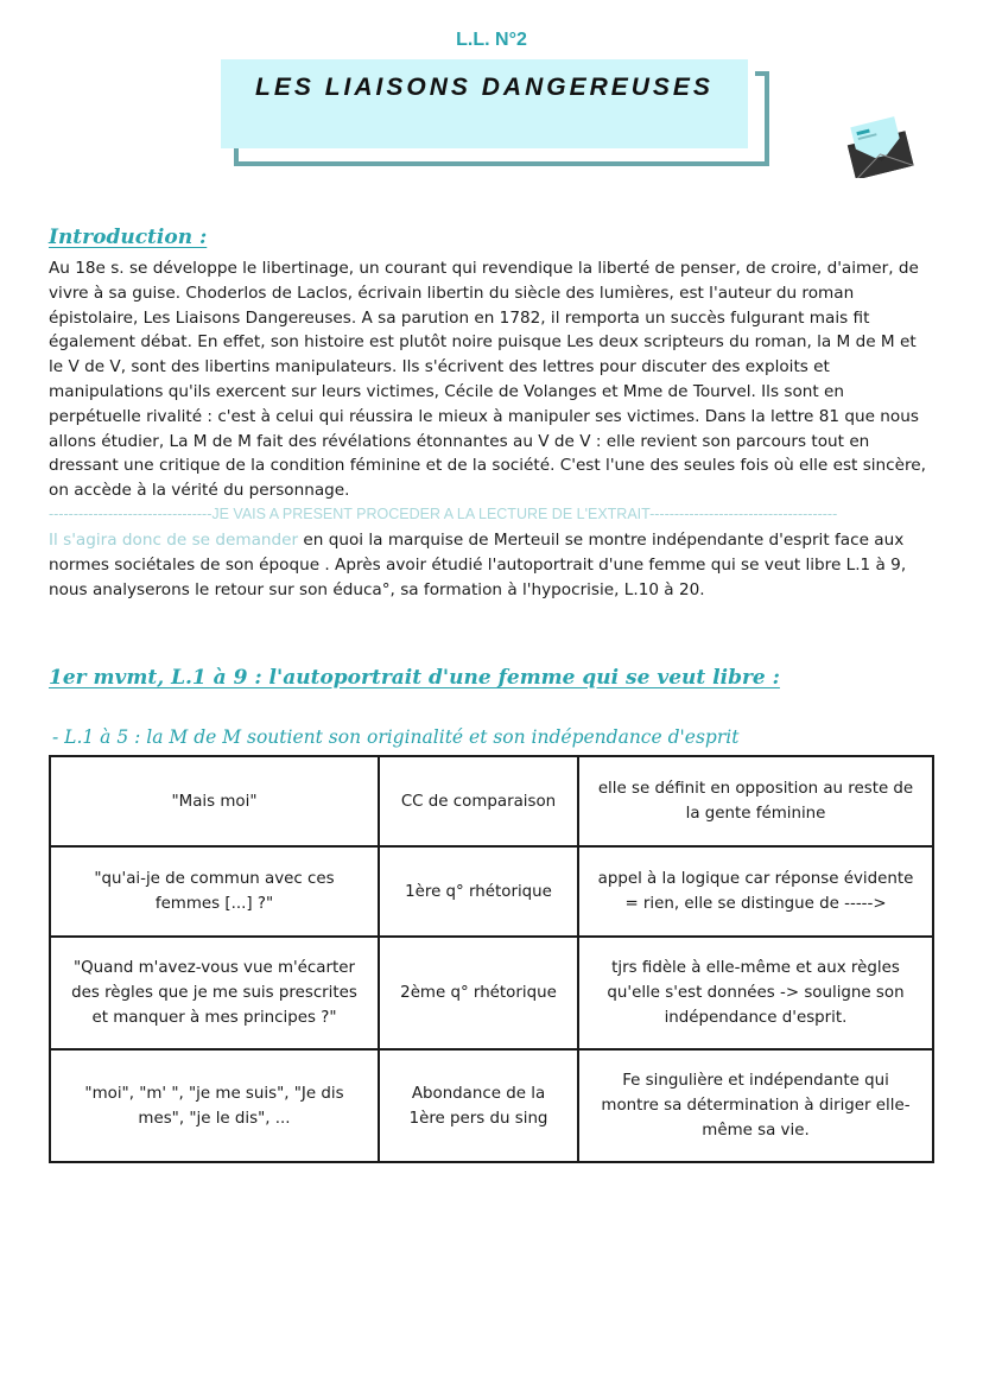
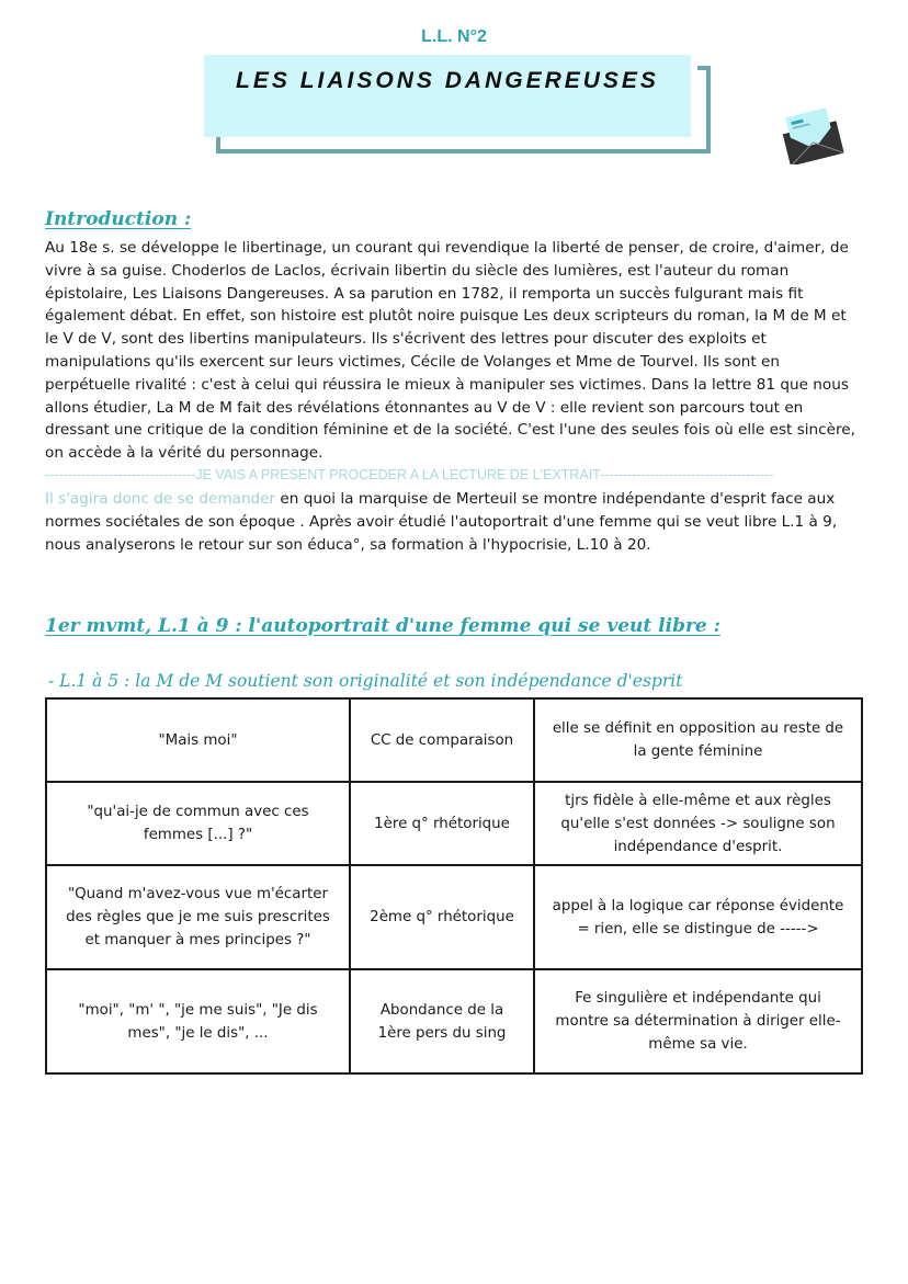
  L.L. N°2
  LES LIAISONS DANGEREUSES
  Introduction :
  Au 18e s. se développe le libertinage, un courant qui revendique la liberté de penser, de croire, d'aimer, de vivre à sa guise. Choderlos de Laclos, écrivain libertin du siècle des lumières, est l'auteur du roman épistolaire, Les Liaisons Dangereuses. A sa parution en 1782, il remporta un succès fulgurant mais fit également débat. En effet, son histoire est plutôt noire puisque Les deux scripteurs du roman, la M de M et le V de V, sont des libertins manipulateurs. Ils s'écrivent des lettres pour discuter des exploits et manipulations qu'ils exercent sur leurs victimes, Cécile de Volanges et Mme de Tourvel. Ils sont en perpétuelle rivalité : c'est à celui qui réussira le mieux à manipuler ses victimes. Dans la lettre 81 que nous allons étudier, La M de M fait des révélations étonnantes au V de V : elle revient son parcours tout en dressant une critique de la condition féminine et de la société. C'est l'une des seules fois où elle est sincère, on accède à la vérité du personnage.
  ---------------------------------JE VAIS A PRESENT PROCEDER A LA LECTURE DE L'EXTRAIT--------------------------------------
  Il s'agira donc de se demander en quoi la marquise de Merteuil se montre indépendante d'esprit face aux normes sociétales de son époque . Après avoir étudié l'autoportrait d'une femme qui se veut libre L.1 à 9, nous analyserons le retour sur son éduca°, sa formation à l'hypocrisie, L.10 à 20.
  1er mvmt, L.1 à 9 : l'autoportrait d'une femme qui se veut libre :
  - L.1 à 5 : la M de M soutient son originalité et son indépendance d'esprit
  "Mais moi"	CC de comparaison	elle se définit en opposition au reste de la gente féminine
- "qu'ai-je de commun avec ces femmes [...] ?"	1ère q° rhétorique	appel à la logique car réponse évidente = rien, elle se distingue de ----->
+ "qu'ai-je de commun avec ces femmes [...] ?"	1ère q° rhétorique	tjrs fidèle à elle-même et aux règles qu'elle s'est données -> souligne son indépendance d'esprit.
- "Quand m'avez-vous vue m'écarter des règles que je me suis prescrites et manquer à mes principes ?"	2ème q° rhétorique	tjrs fidèle à elle-même et aux règles qu'elle s'est données -> souligne son indépendance d'esprit.
+ "Quand m'avez-vous vue m'écarter des règles que je me suis prescrites et manquer à mes principes ?"	2ème q° rhétorique	appel à la logique car réponse évidente = rien, elle se distingue de ----->
  "moi", "m' ", "je me suis", "Je dis mes", "je le dis", ...	Abondance de la 1ère pers du sing	Fe singulière et indépendante qui montre sa détermination à diriger elle-même sa vie.
